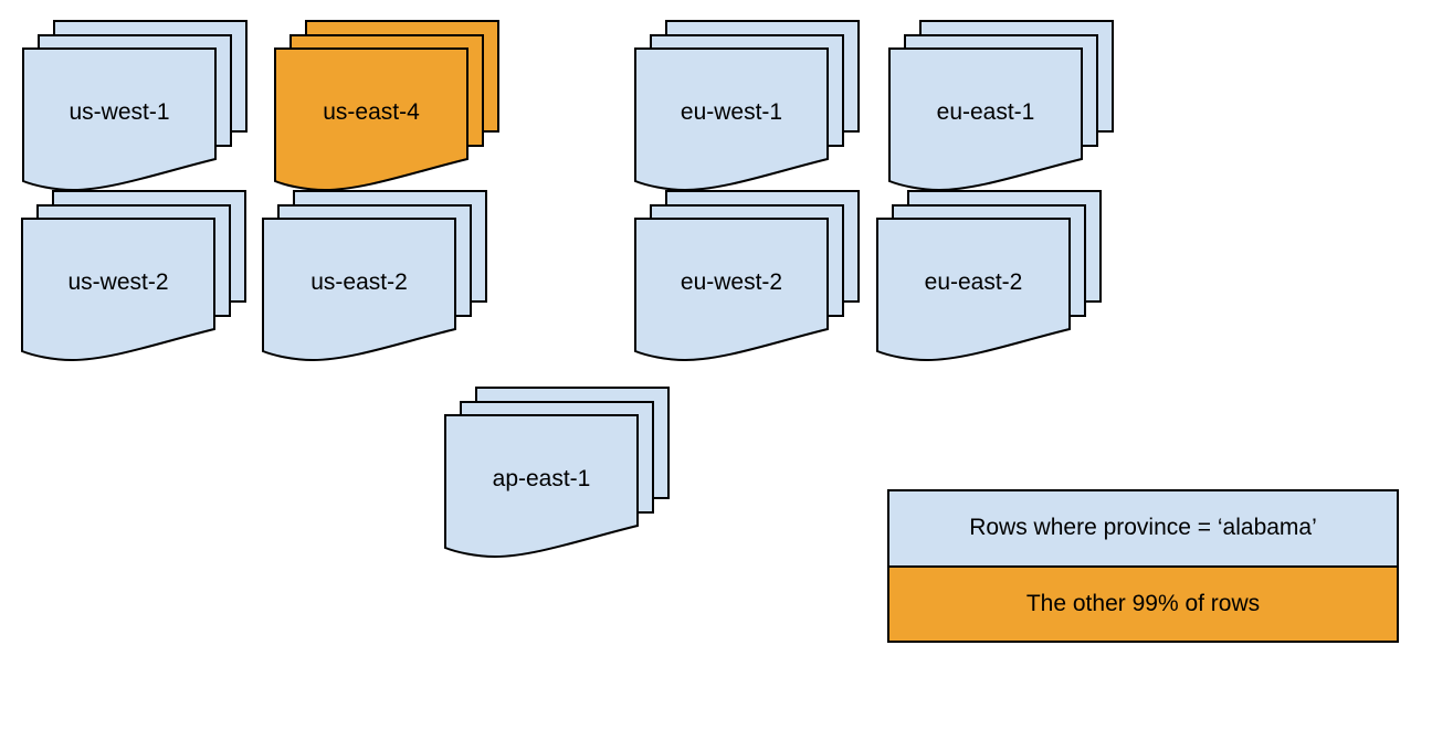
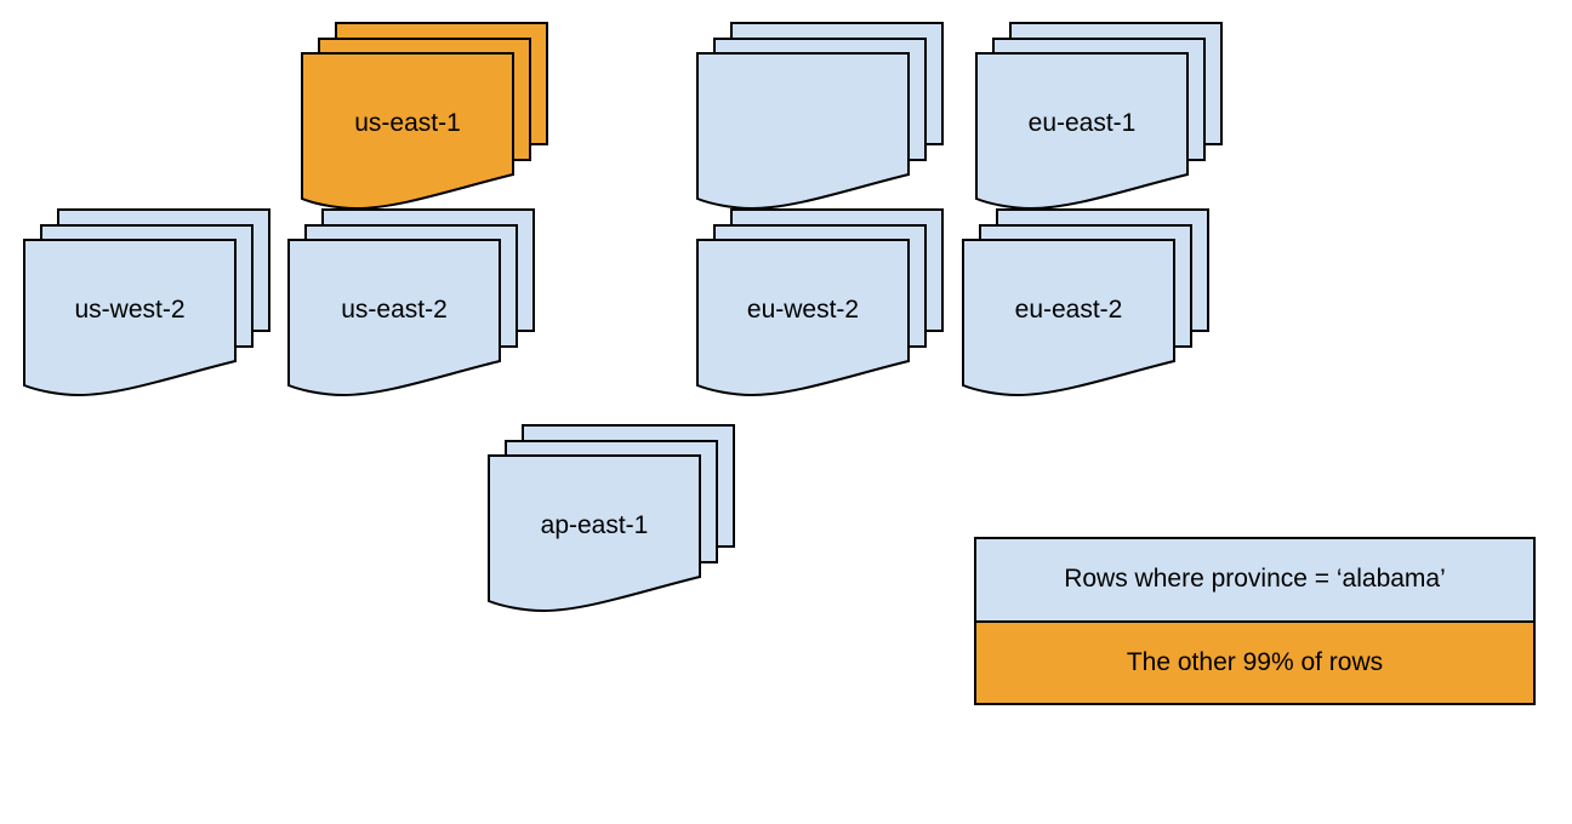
  us-west-2
  us-east-2
  eu-west-2
  eu-east-2
- us-west-1
- us-east-4
+ us-east-1
- eu-west-1
  eu-east-1
  ap-east-1
  Rows where province = ‘alabama’
  The other 99% of rows
